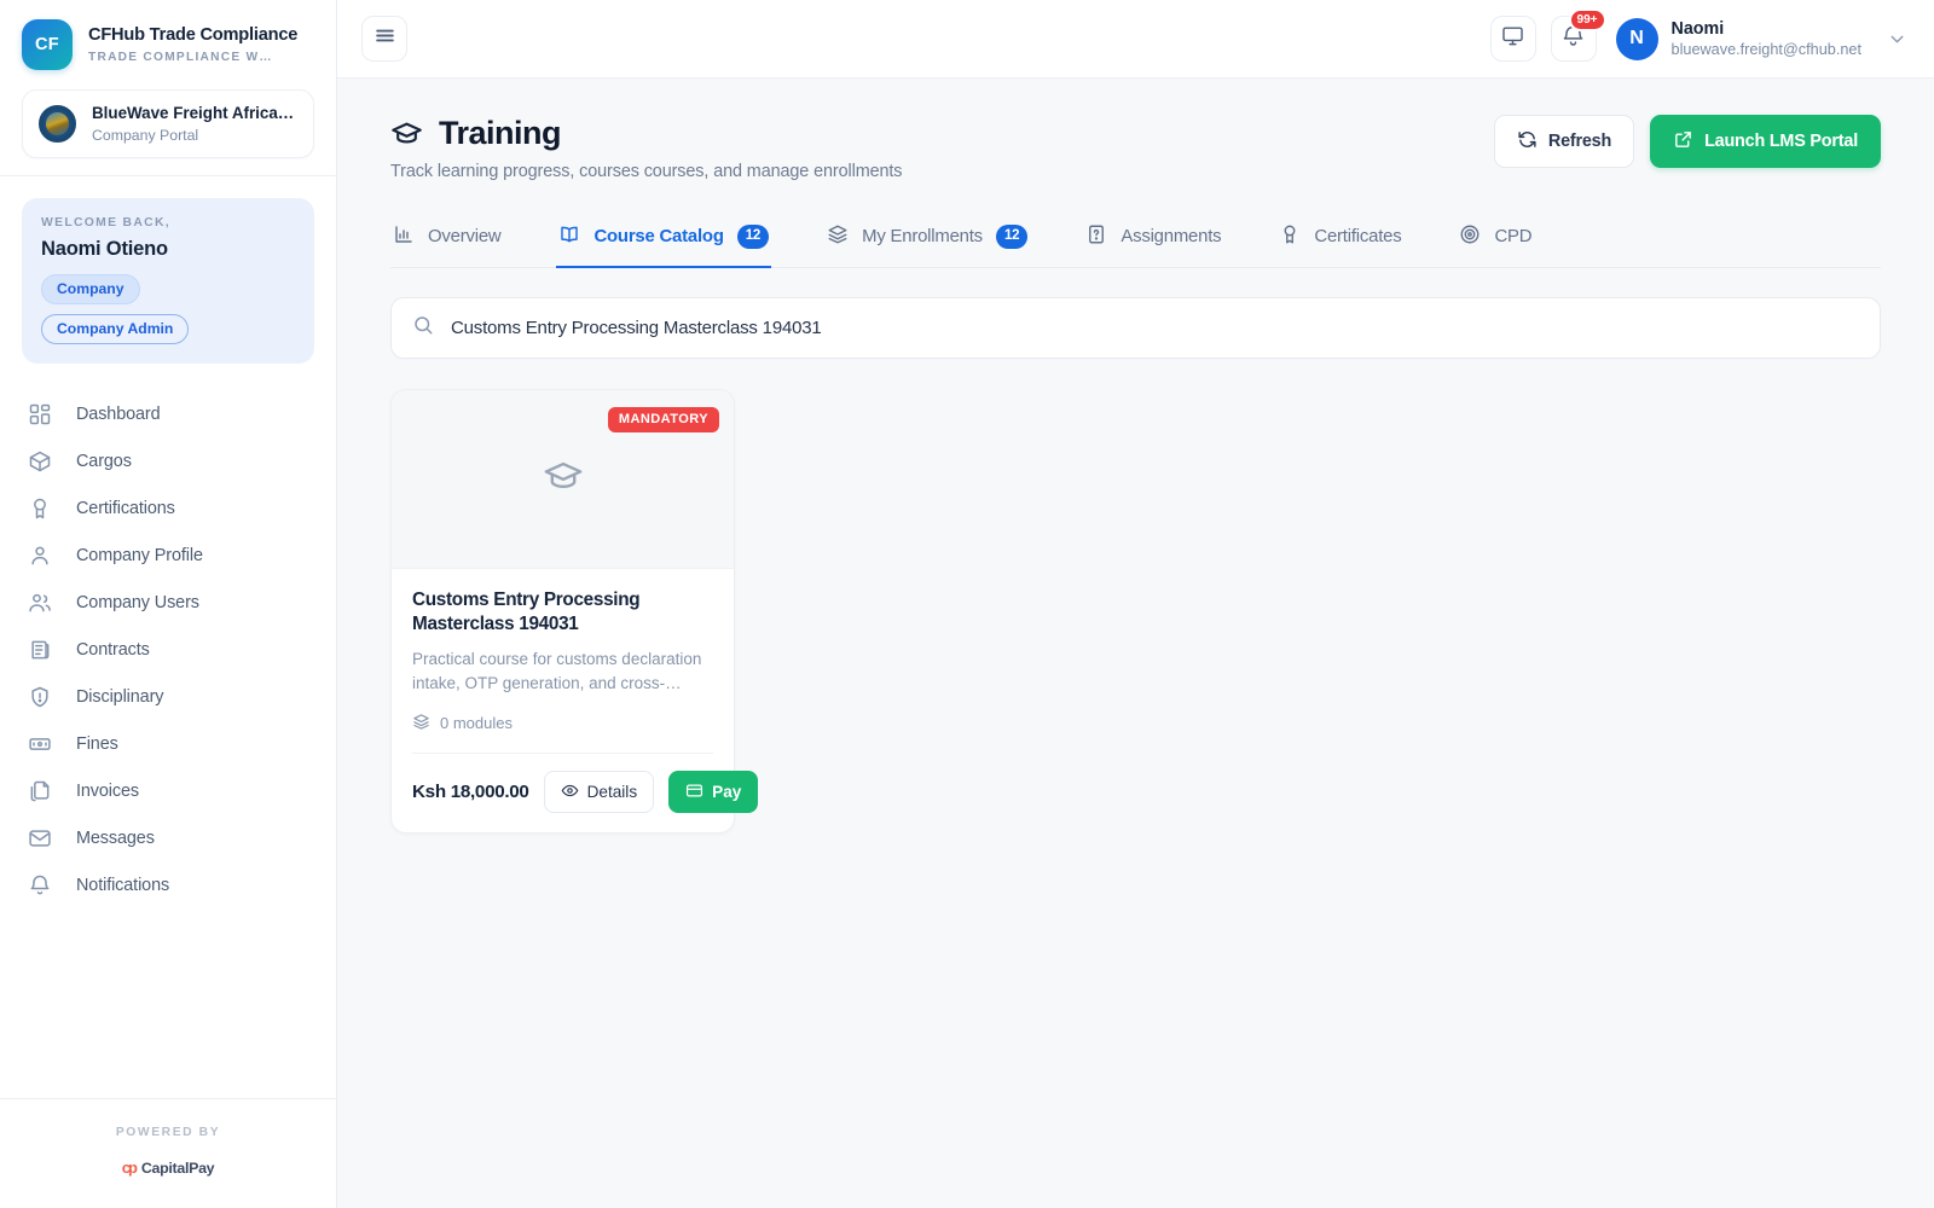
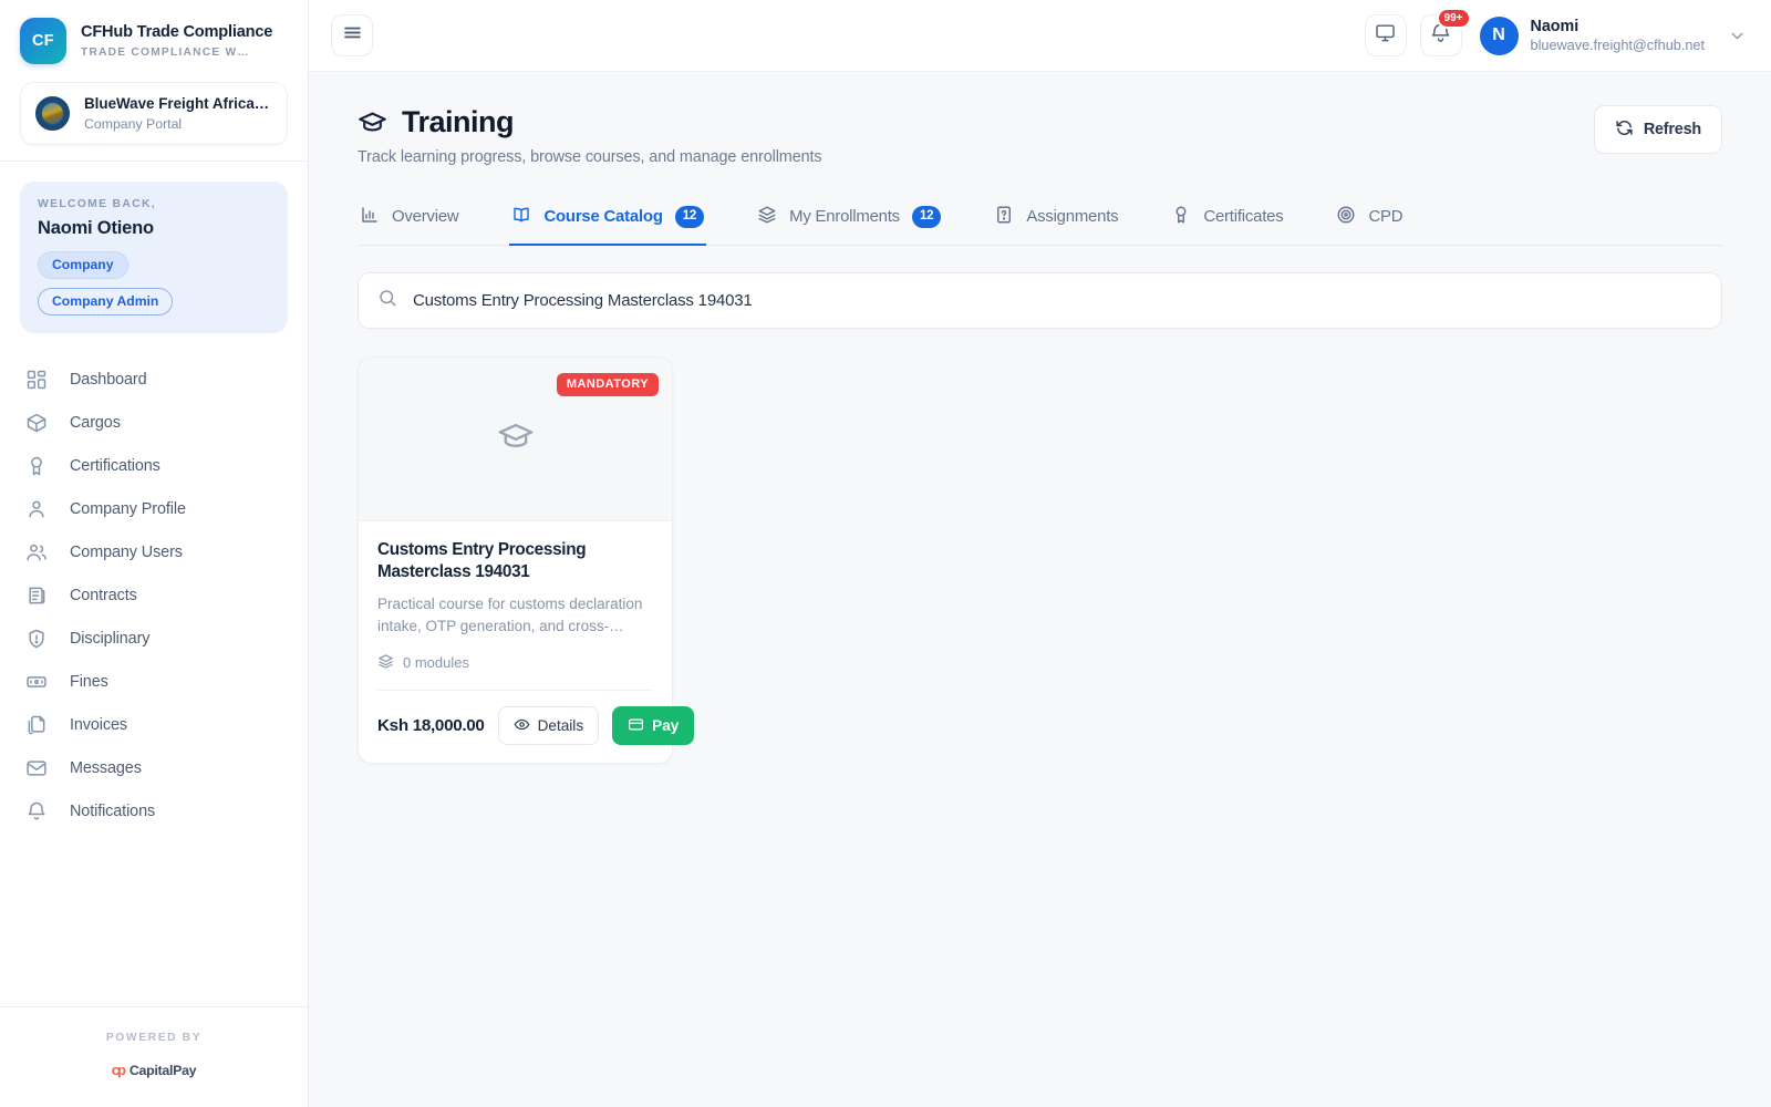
  CF
  CFHub Trade Compliance
  TRADE COMPLIANCE W…
  BlueWave Freight Africa …
  Company Portal
  WELCOME BACK,
  Naomi Otieno
  Company
  Company Admin
  Dashboard
  Cargos
  Certifications
  Company Profile
  Company Users
  Contracts
  Disciplinary
  Fines
  Invoices
  Messages
  Notifications
  POWERED BY
  cp
  CapitalPay
  99+
  N
  Naomi
  bluewave.freight@cfhub.net
  Training
- Track learning progress, courses courses, and manage enrollments
+ Track learning progress, browse courses, and manage enrollments
  Refresh
- Launch LMS Portal
  Overview
  Course Catalog
  12
  My Enrollments
  12
  Assignments
  Certificates
  CPD
  Customs Entry Processing Masterclass 194031
  MANDATORY
  Customs Entry Processing Masterclass 194031
  Practical course for customs declaration intake, OTP generation, and cross-
  0 modules
  Ksh 18,000.00
  Details
  Pay
